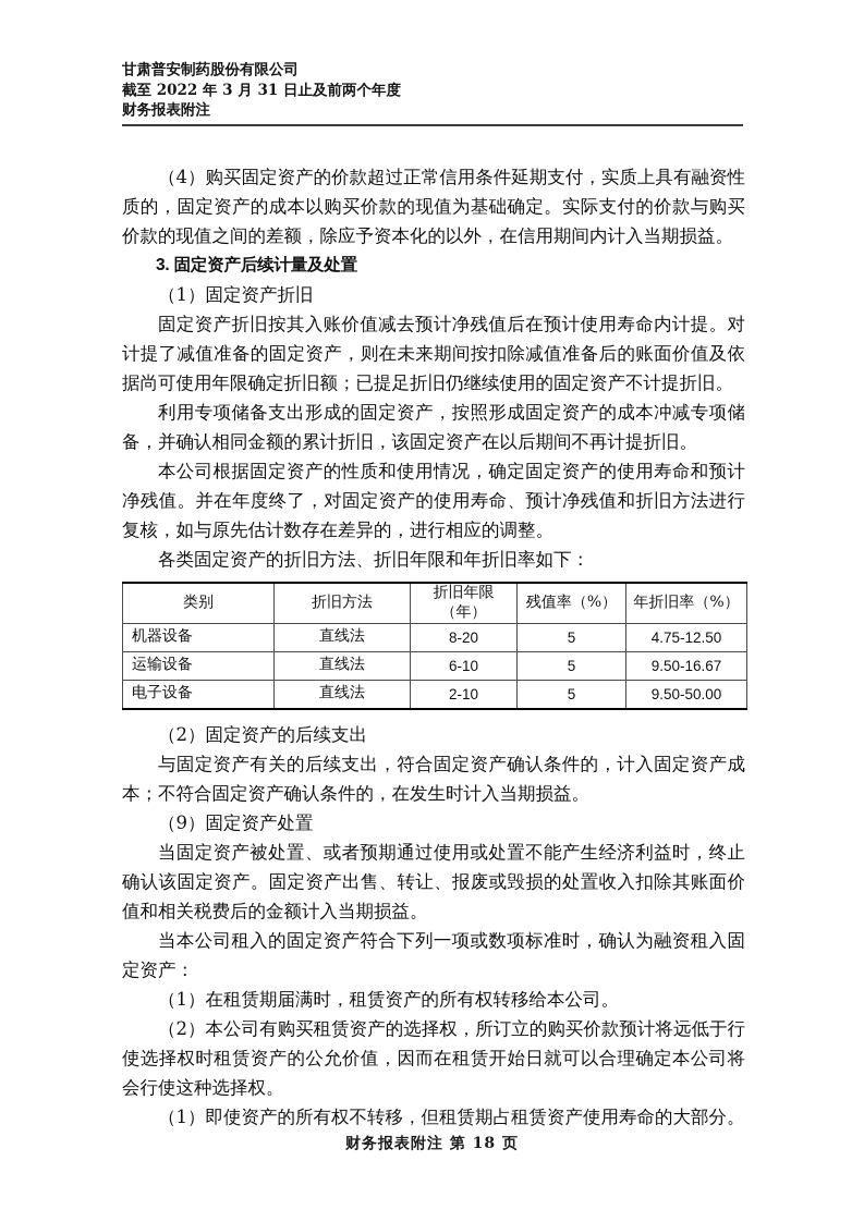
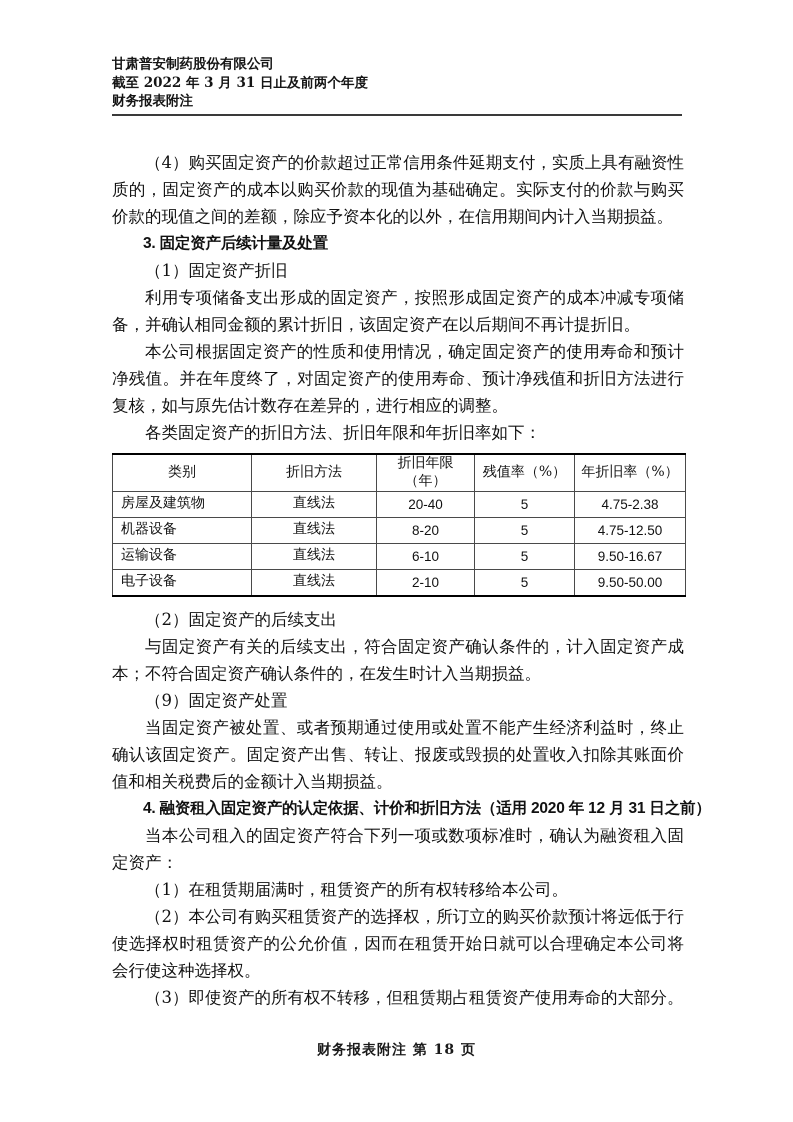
  甘肃普安制药股份有限公司
  截至 2022 年 3 月 31 日止及前两个年度
  财务报表附注
  （4）购买固定资产的价款超过正常信用条件延期支付，实质上具有融资性质的，固定资产的成本以购买价款的现值为基础确定。实际支付的价款与购买价款的现值之间的差额，除应予资本化的以外，在信用期间内计入当期损益。
  3. 固定资产后续计量及处置
  （1）固定资产折旧
- 固定资产折旧按其入账价值减去预计净残值后在预计使用寿命内计提。对计提了减值准备的固定资产，则在未来期间按扣除减值准备后的账面价值及依据尚可使用年限确定折旧额；已提足折旧仍继续使用的固定资产不计提折旧。
  利用专项储备支出形成的固定资产，按照形成固定资产的成本冲减专项储备，并确认相同金额的累计折旧，该固定资产在以后期间不再计提折旧。
  本公司根据固定资产的性质和使用情况，确定固定资产的使用寿命和预计净残值。并在年度终了，对固定资产的使用寿命、预计净残值和折旧方法进行复核，如与原先估计数存在差异的，进行相应的调整。
  各类固定资产的折旧方法、折旧年限和年折旧率如下：
  类别	折旧方法	折旧年限（年）	残值率（%）	年折旧率（%）
+ 房屋及建筑物	直线法	20-40	5	4.75-2.38
  机器设备	直线法	8-20	5	4.75-12.50
  运输设备	直线法	6-10	5	9.50-16.67
  电子设备	直线法	2-10	5	9.50-50.00
  （2）固定资产的后续支出
  与固定资产有关的后续支出，符合固定资产确认条件的，计入固定资产成本；不符合固定资产确认条件的，在发生时计入当期损益。
  （9）固定资产处置
  当固定资产被处置、或者预期通过使用或处置不能产生经济利益时，终止确认该固定资产。固定资产出售、转让、报废或毁损的处置收入扣除其账面价值和相关税费后的金额计入当期损益。
+ 4. 融资租入固定资产的认定依据、计价和折旧方法（适用 2020 年 12 月 31 日之前）
  当本公司租入的固定资产符合下列一项或数项标准时，确认为融资租入固定资产：
  （1）在租赁期届满时，租赁资产的所有权转移给本公司。
  （2）本公司有购买租赁资产的选择权，所订立的购买价款预计将远低于行使选择权时租赁资产的公允价值，因而在租赁开始日就可以合理确定本公司将会行使这种选择权。
- （1）即使资产的所有权不转移，但租赁期占租赁资产使用寿命的大部分。
+ （3）即使资产的所有权不转移，但租赁期占租赁资产使用寿命的大部分。
  财务报表附注 第 18 页
